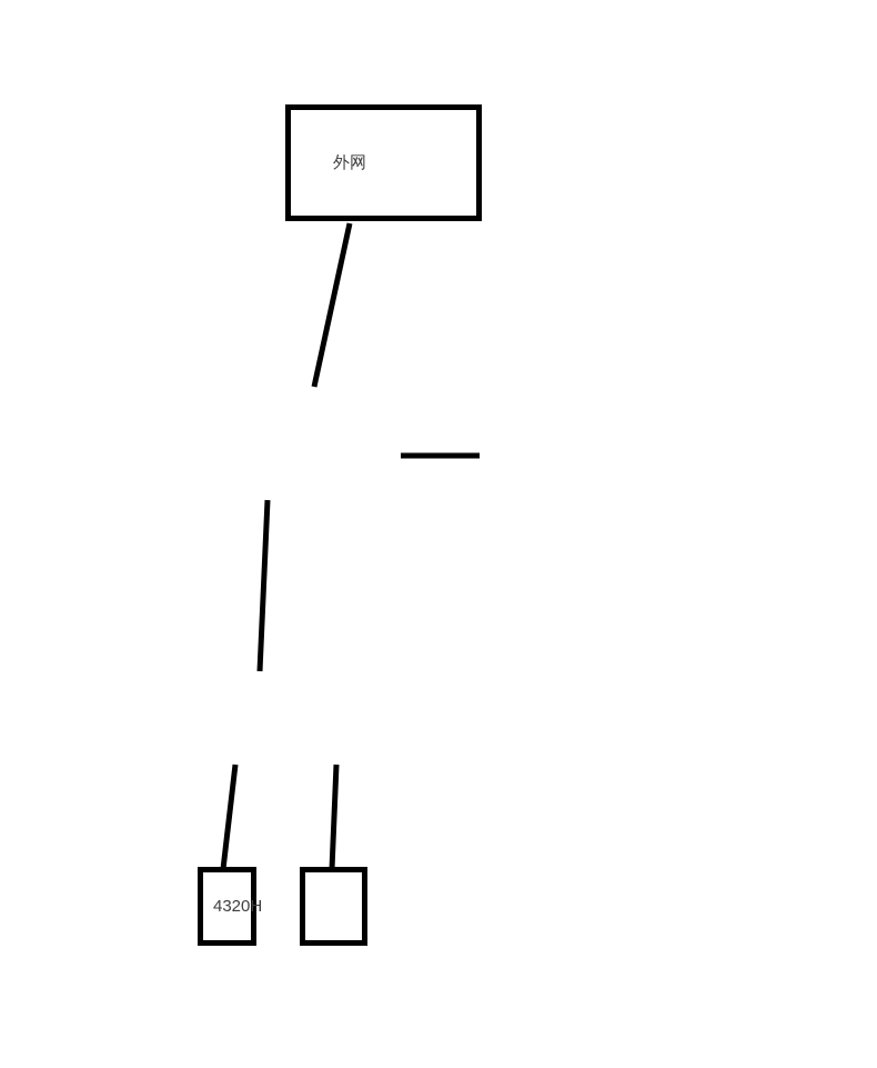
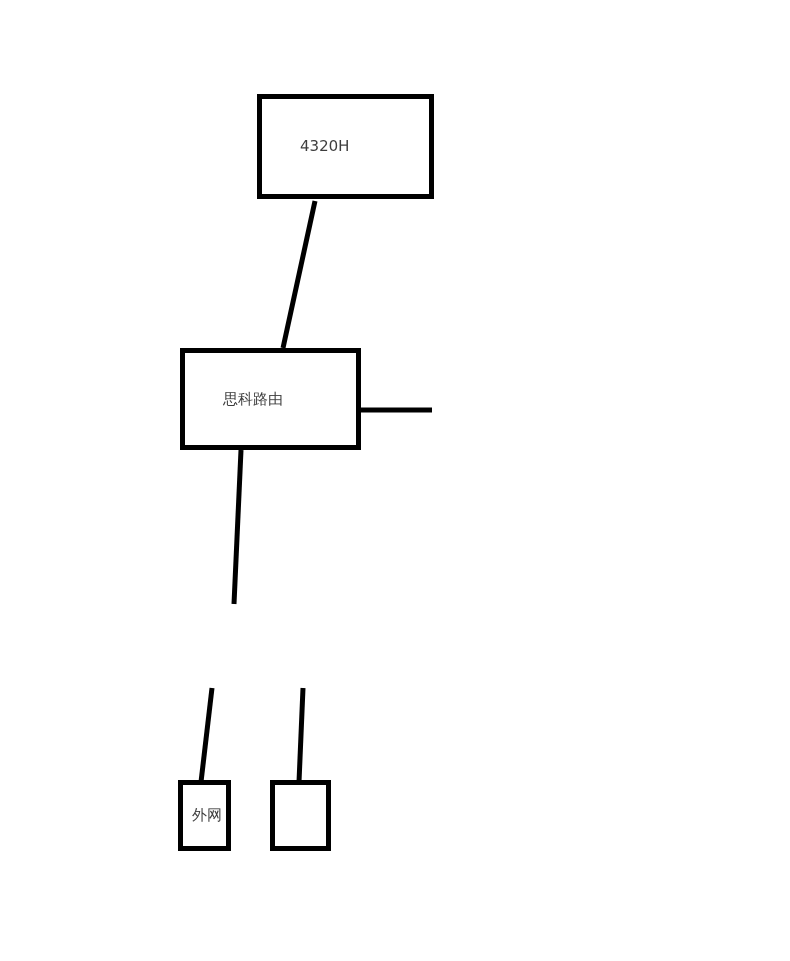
- 外网
+ 4320H
+ 思科路由
- 4320H
+ 外网
